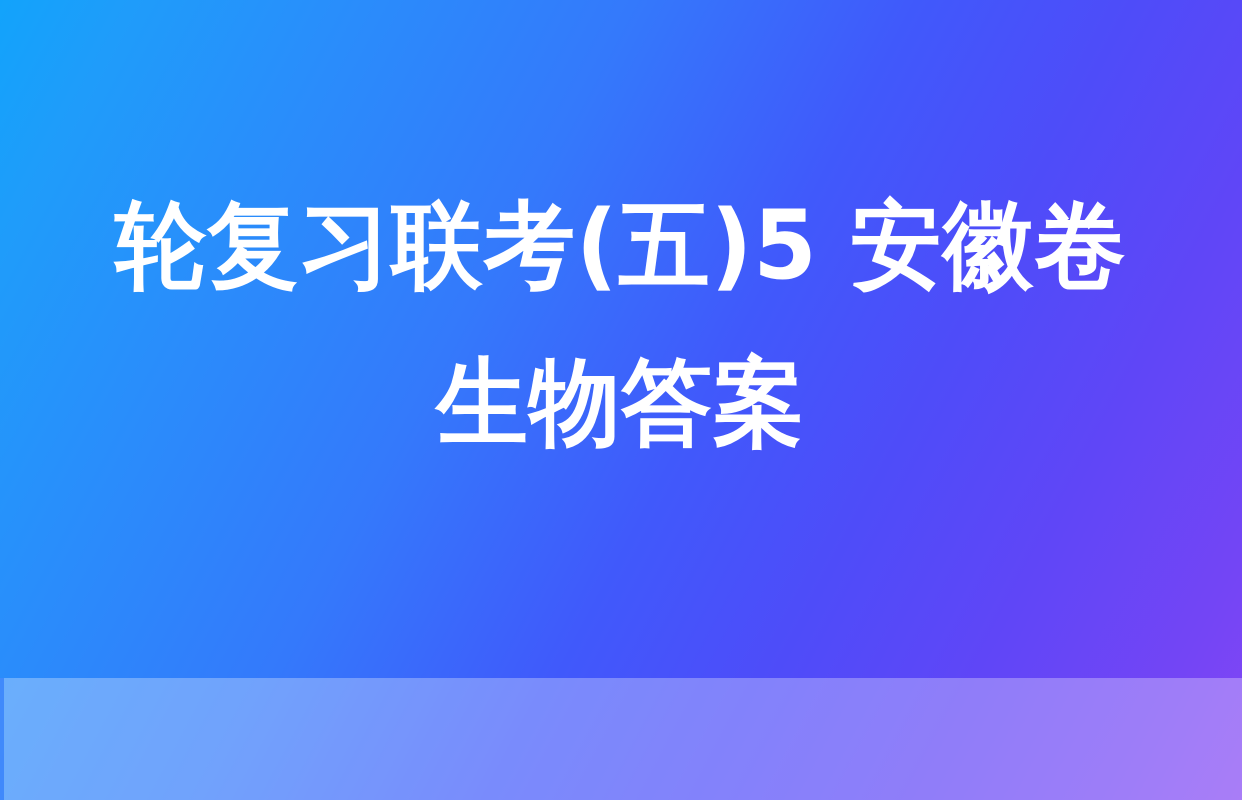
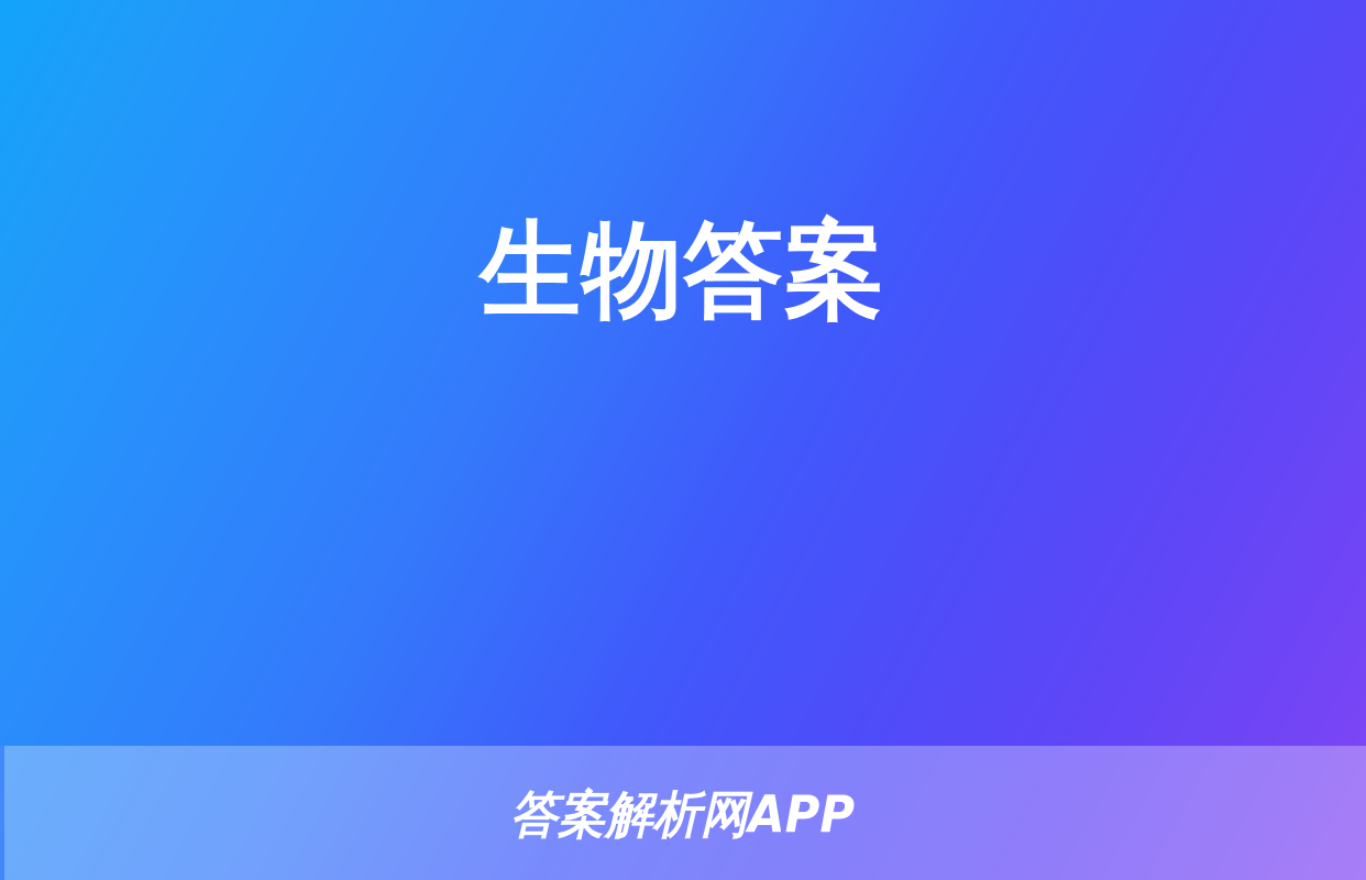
- 轮复习联考(五)5 安徽卷
  生物答案
+ 答案解析网APP
